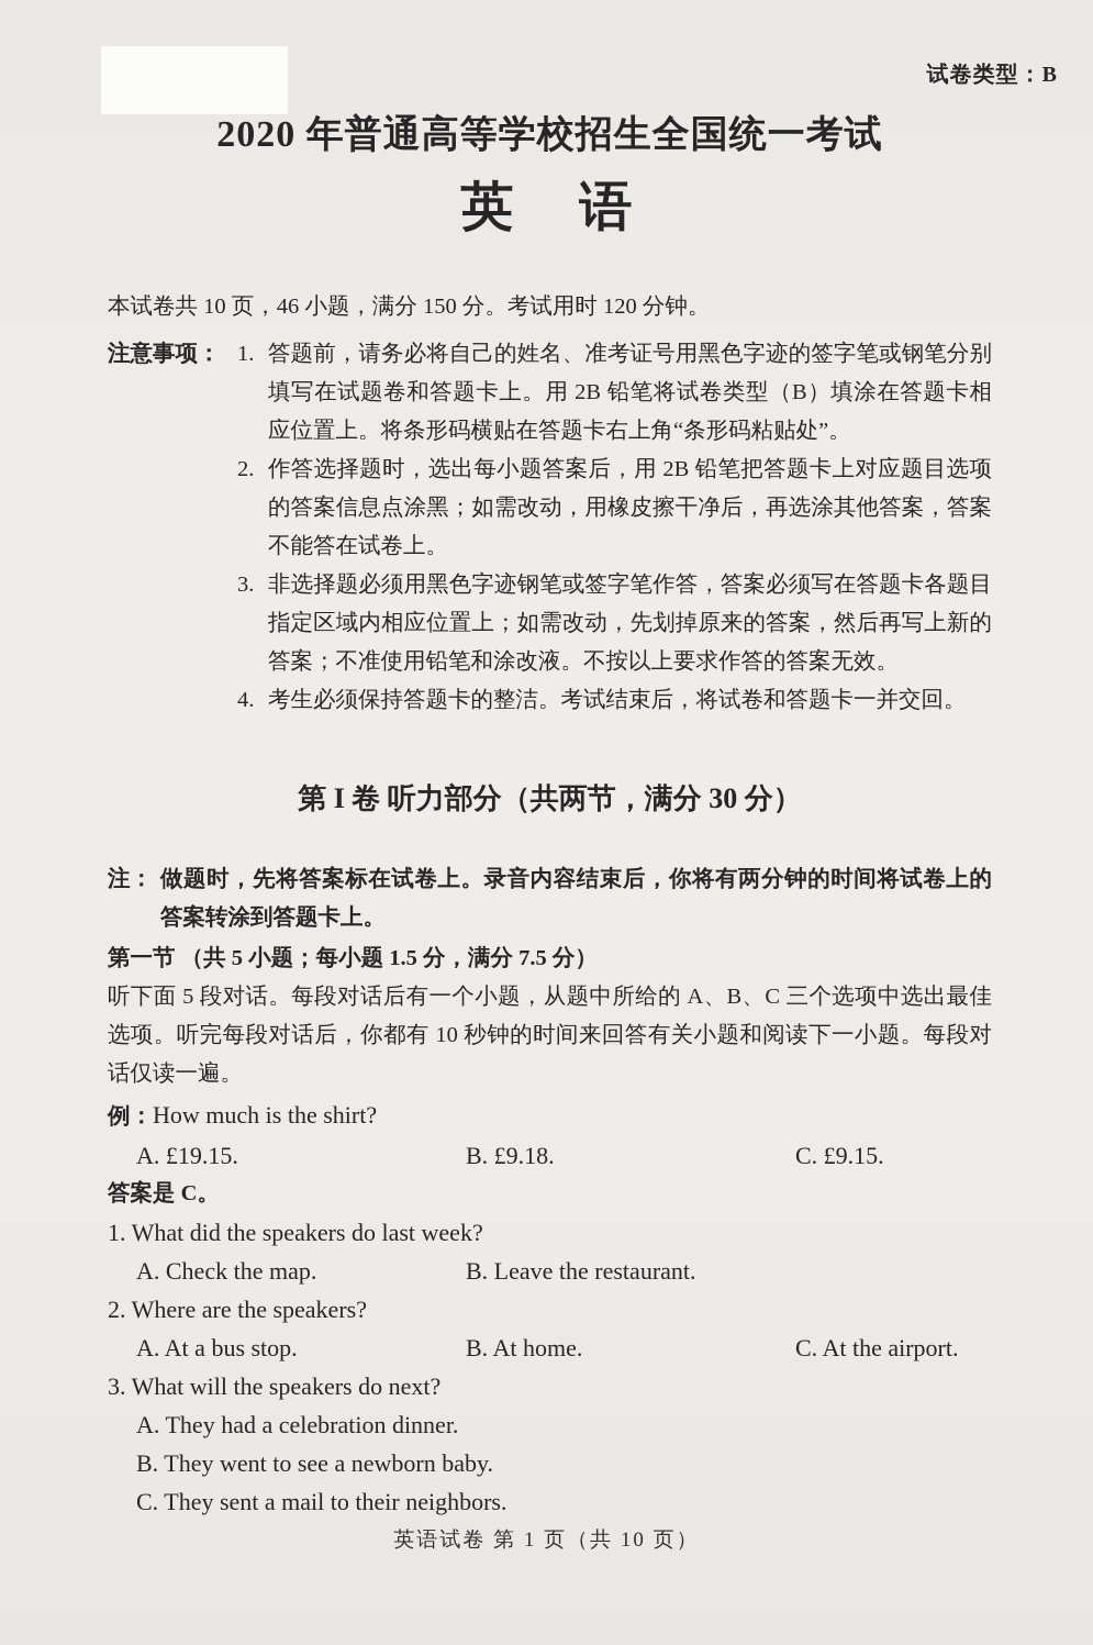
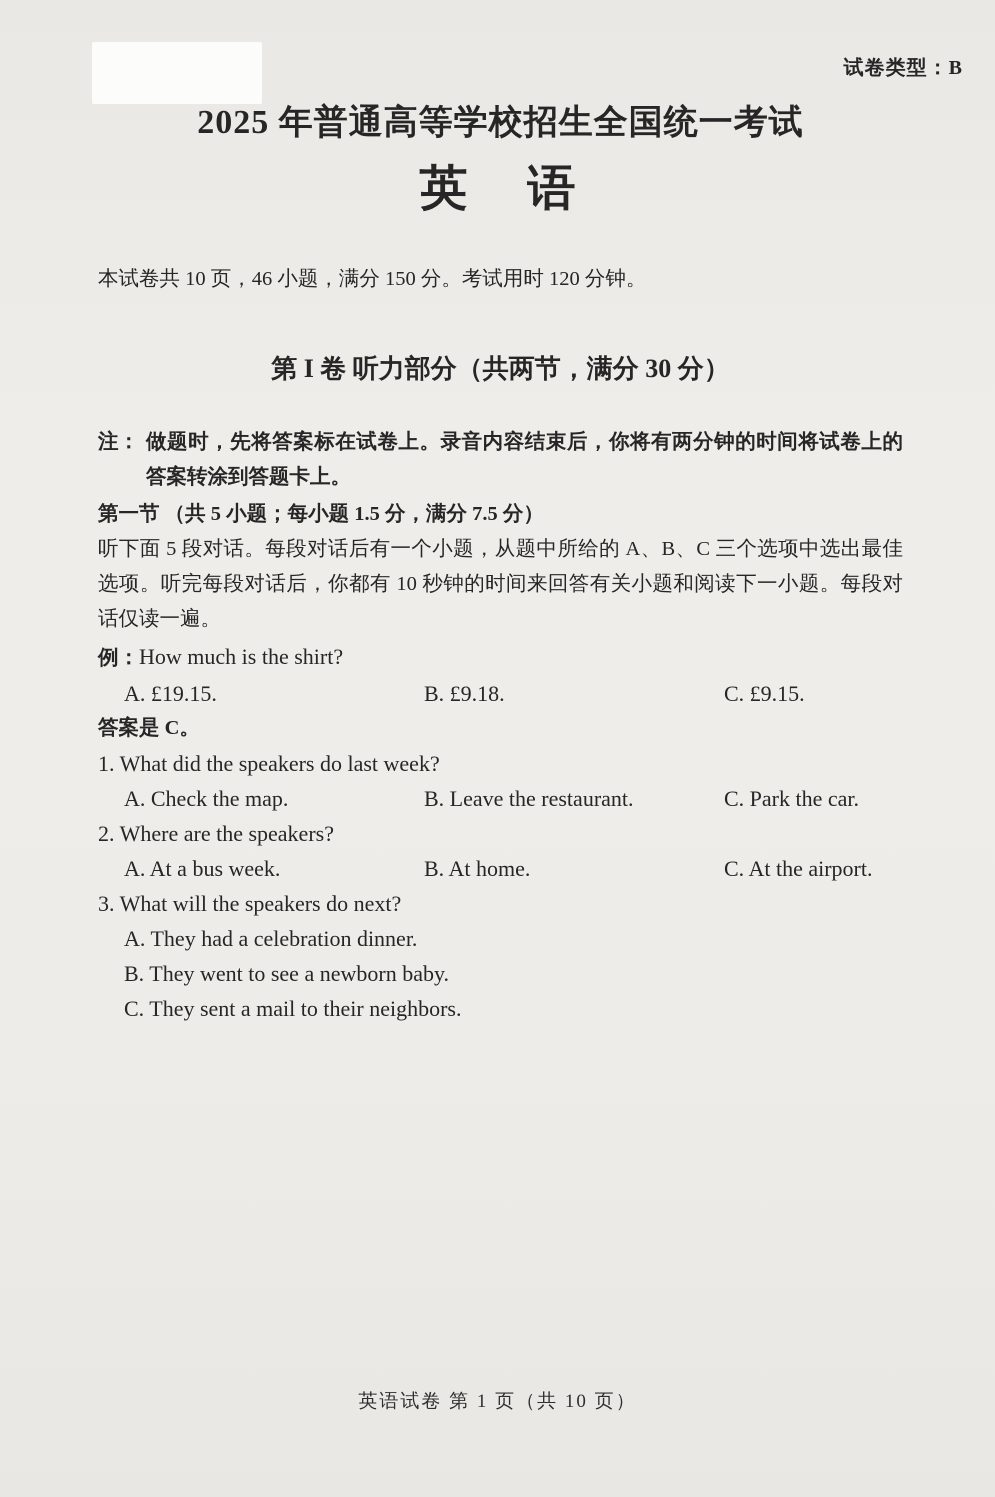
  试卷类型：B
- 2020 年普通高等学校招生全国统一考试
+ 2025 年普通高等学校招生全国统一考试
  英 语
  本试卷共 10 页，46 小题，满分 150 分。考试用时 120 分钟。
- 注意事项：
- 1.
- 答题前，请务必将自己的姓名、准考证号用黑色字迹的签字笔或钢笔分别填写在试题卷和答题卡上。用 2B 铅笔将试卷类型（B）填涂在答题卡相应位置上。将条形码横贴在答题卡右上角“条形码粘贴处”。
- 2.
- 作答选择题时，选出每小题答案后，用 2B 铅笔把答题卡上对应题目选项的答案信息点涂黑；如需改动，用橡皮擦干净后，再选涂其他答案，答案不能答在试卷上。
- 3.
- 非选择题必须用黑色字迹钢笔或签字笔作答，答案必须写在答题卡各题目指定区域内相应位置上；如需改动，先划掉原来的答案，然后再写上新的答案；不准使用铅笔和涂改液。不按以上要求作答的答案无效。
- 4.
- 考生必须保持答题卡的整洁。考试结束后，将试卷和答题卡一并交回。
  第 I 卷 听力部分（共两节，满分 30 分）
  注：
  做题时，先将答案标在试卷上。录音内容结束后，你将有两分钟的时间将试卷上的答案转涂到答题卡上。
  第一节 （共 5 小题；每小题 1.5 分，满分 7.5 分）
  听下面 5 段对话。每段对话后有一个小题，从题中所给的 A、B、C 三个选项中选出最佳选项。听完每段对话后，你都有 10 秒钟的时间来回答有关小题和阅读下一小题。每段对话仅读一遍。
  例：How much is the shirt?
  A. £19.15.
  B. £9.18.
  C. £9.15.
  答案是 C。
  1. What did the speakers do last week?
  A. Check the map.
  B. Leave the restaurant.
+ C. Park the car.
  2. Where are the speakers?
- A. At a bus stop.
+ A. At a bus week.
  B. At home.
  C. At the airport.
  3. What will the speakers do next?
  A. They had a celebration dinner.
  B. They went to see a newborn baby.
  C. They sent a mail to their neighbors.
  英语试卷 第 1 页（共 10 页）
